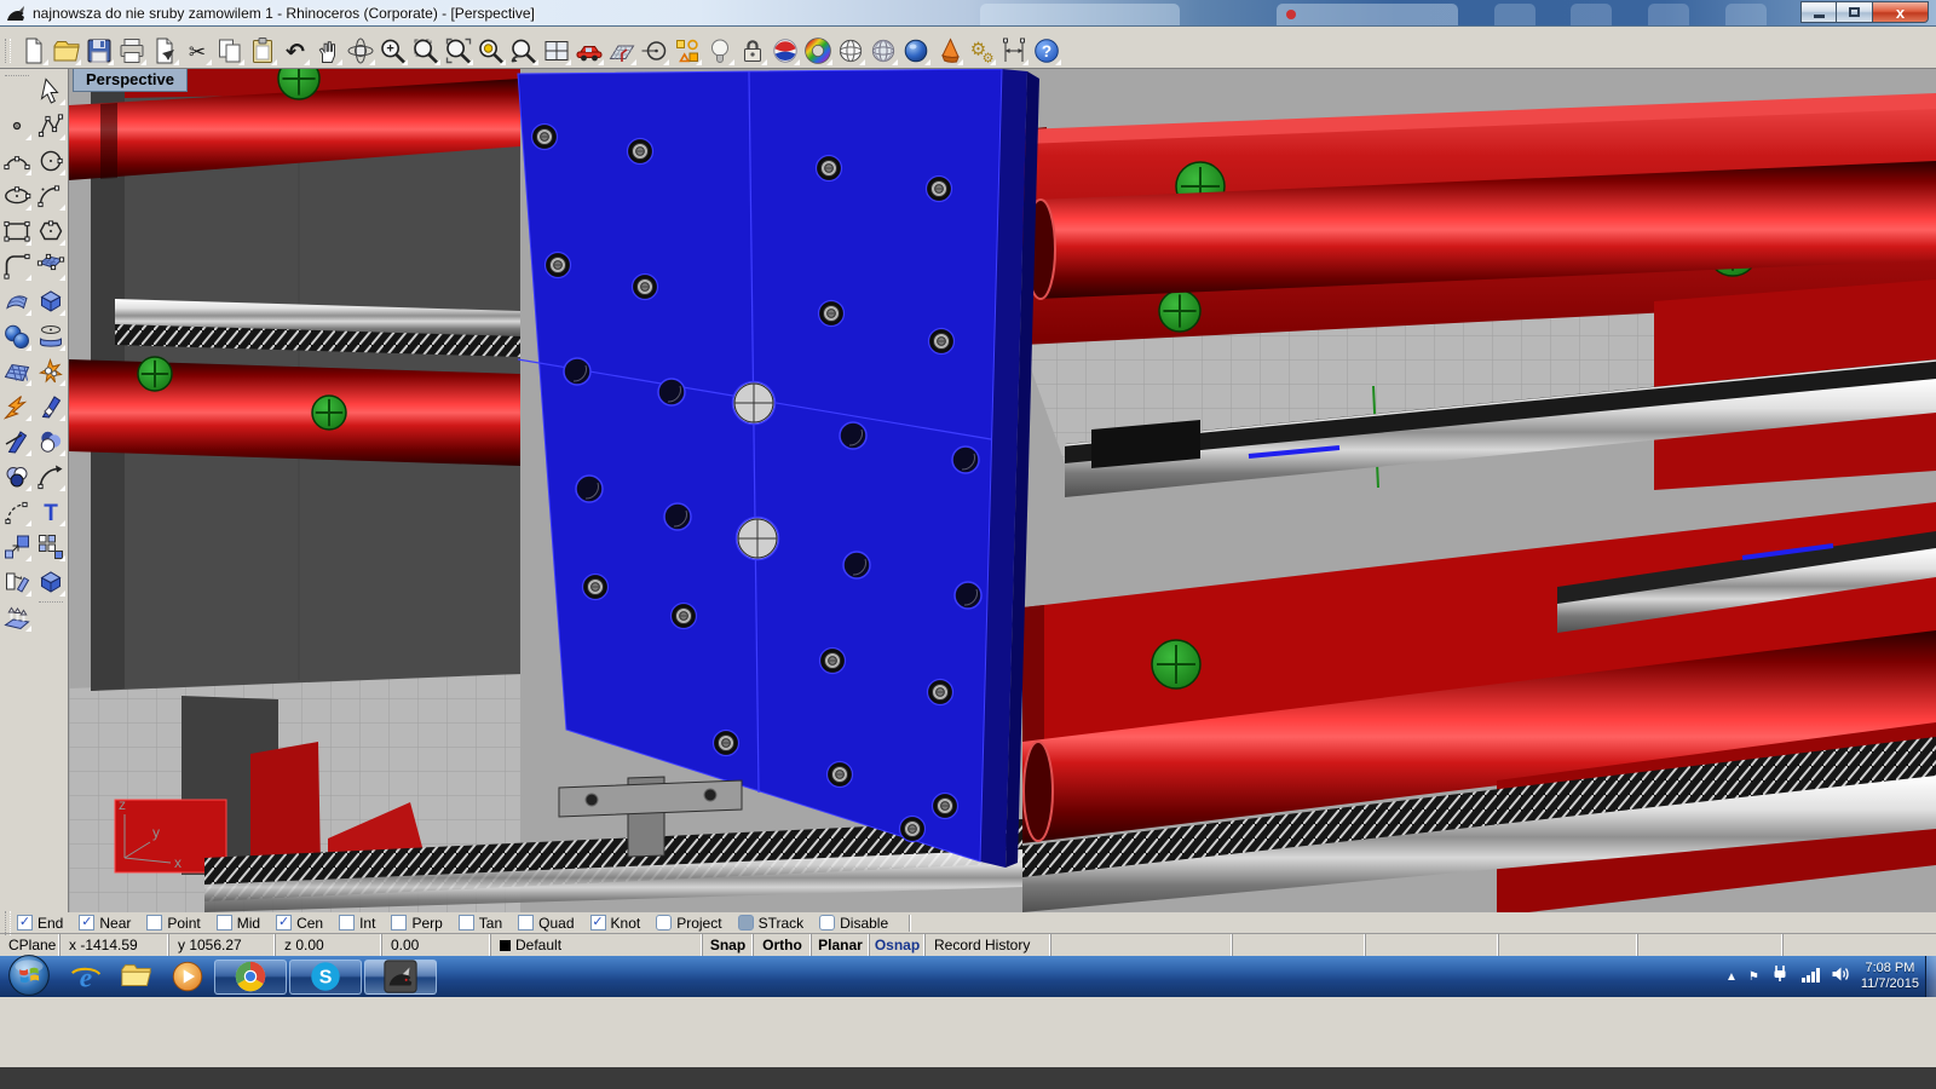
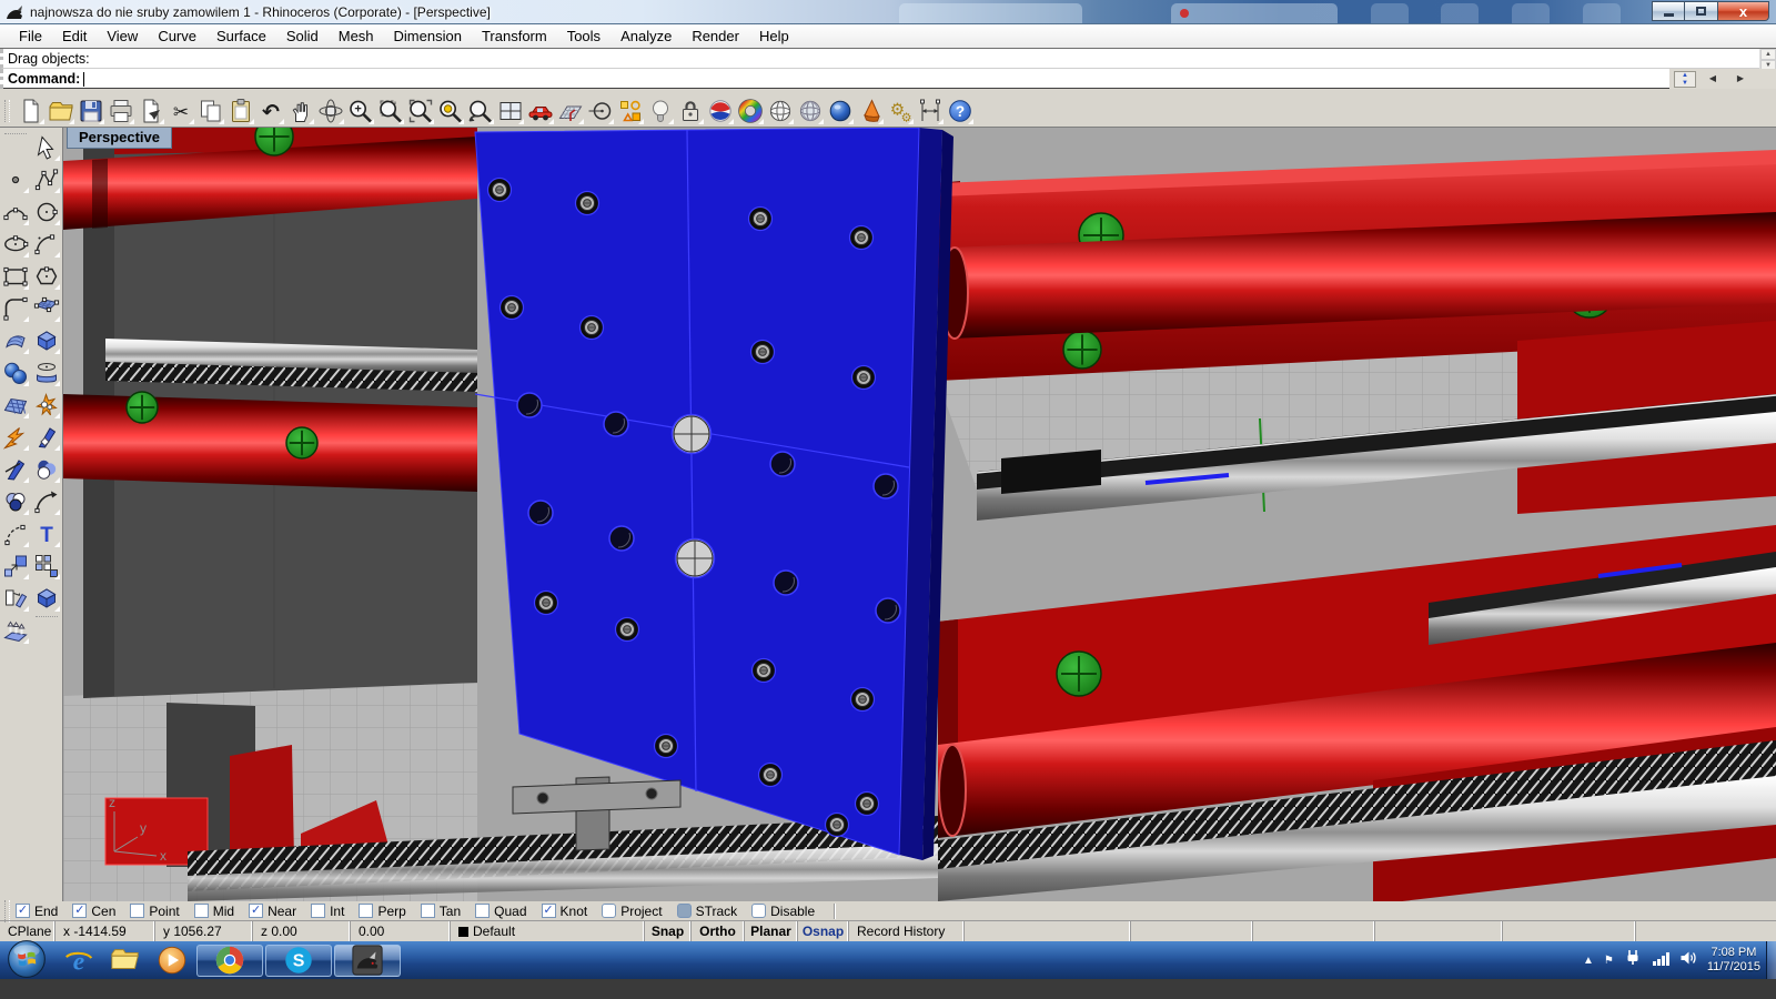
  najnowsza do nie sruby zamowilem 1 - Rhinoceros (Corporate) - [Perspective]
  x
+ File
+ Edit
+ View
+ Curve
+ Surface
+ Solid
+ Mesh
+ Dimension
+ Transform
+ Tools
+ Analyze
+ Render
+ Help
+ Drag objects:
+ Command:
+ ◀
+ ▶
  ✂
  ↶
  +
  ⚙
  ⚙
  ?
  T
  Perspective
  z
  y
  x
  ✓
  End
  ✓
- Near
+ Cen
  Point
  Mid
  ✓
- Cen
+ Near
  Int
  Perp
  Tan
  Quad
  ✓
  Knot
  Project
  STrack
  Disable
  CPlane
  x -1414.59
  y 1056.27
  z 0.00
  0.00
  Default
  Snap
  Ortho
  Planar
  Osnap
  Record History
  e
  S
  ▲
  ⚑
  7:08 PM
  11/7/2015
